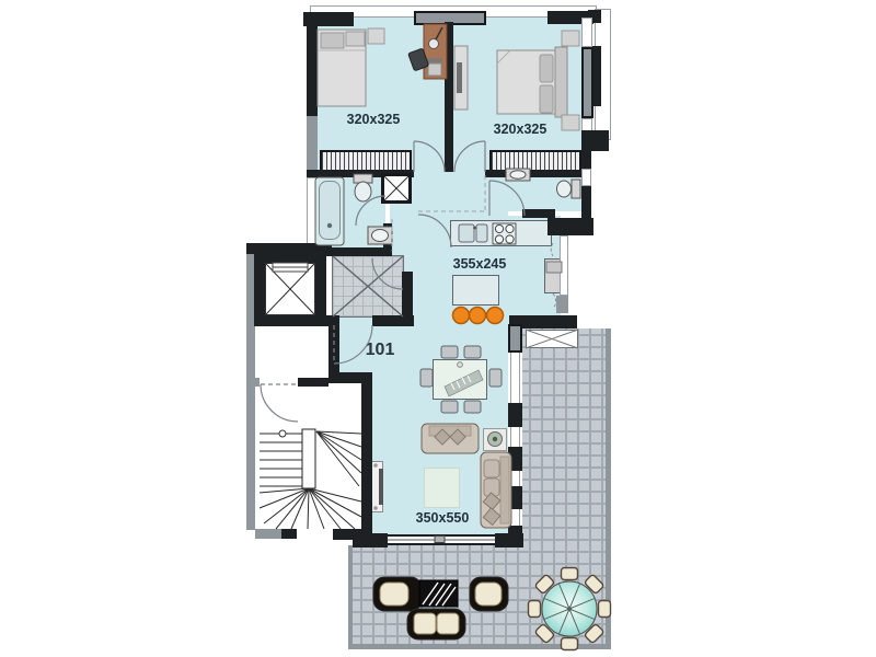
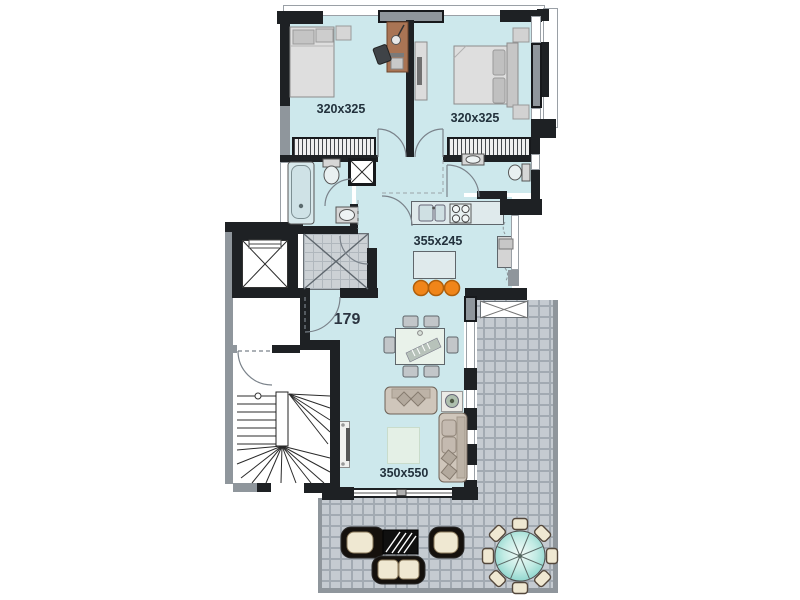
  320x325
  320x325
  355x245
  350x550
- 101
+ 179
